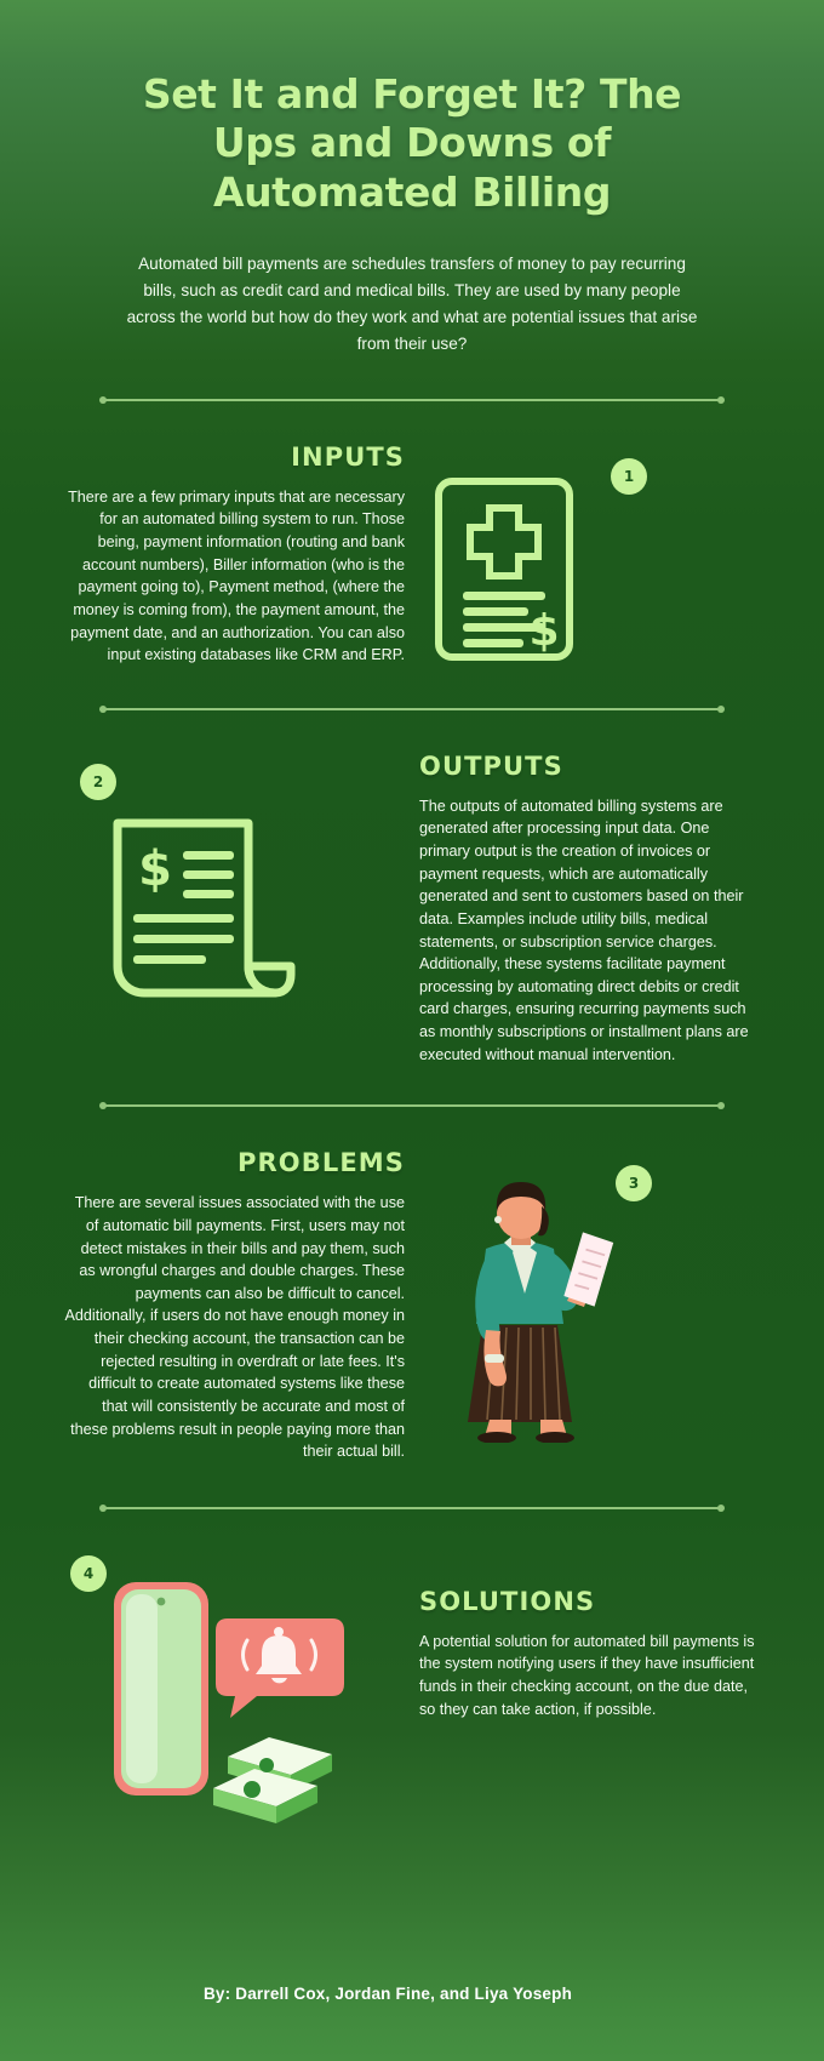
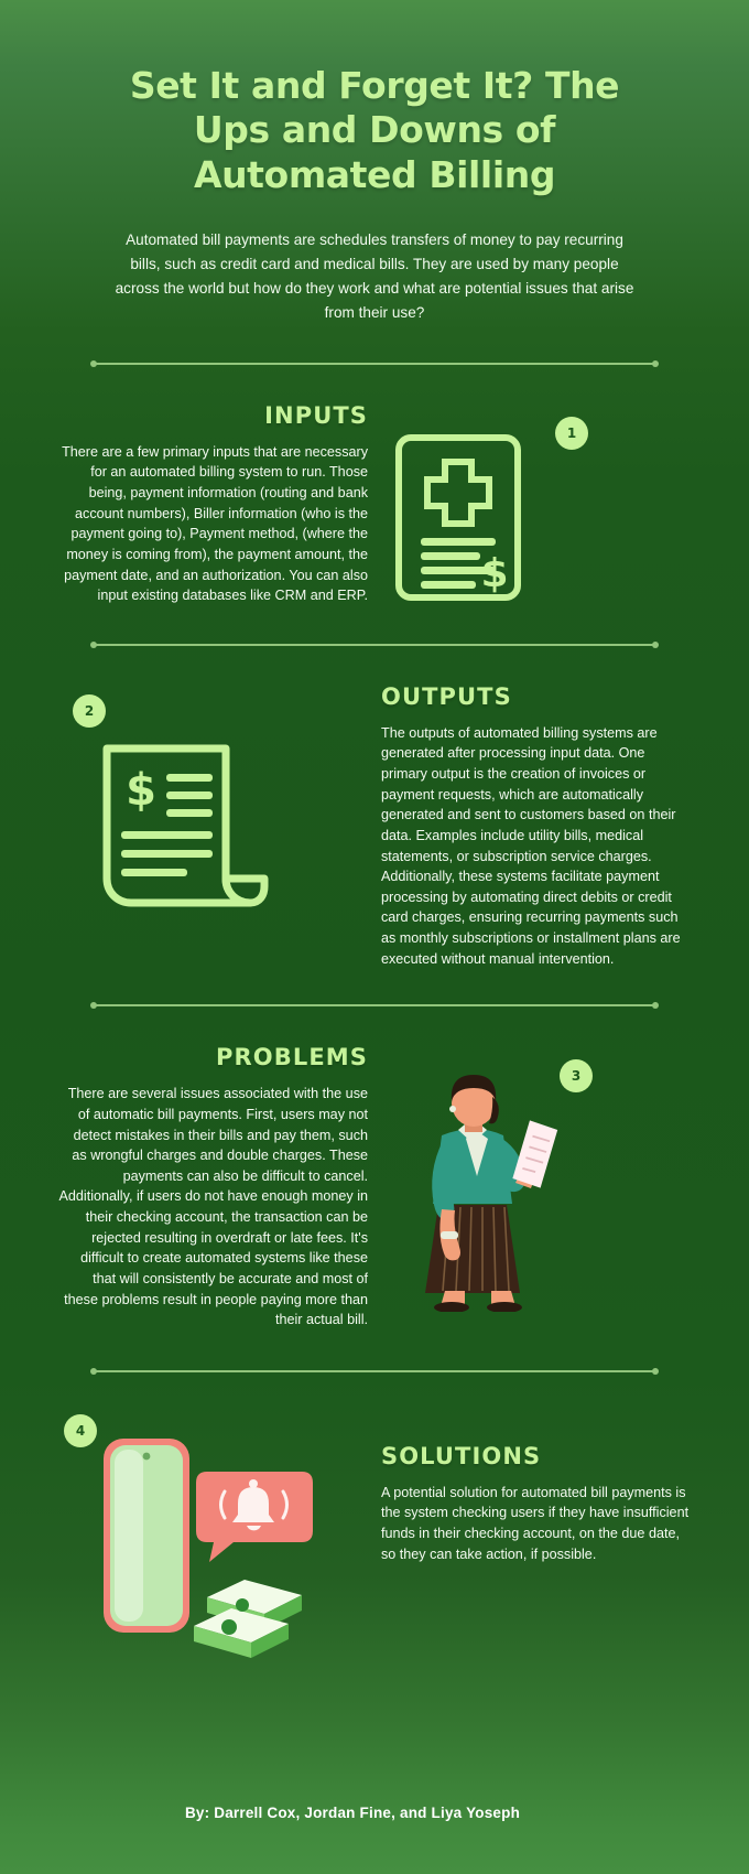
  Set It and Forget It? The Ups and Downs of Automated Billing
  Automated bill payments are schedules transfers of money to pay recurring bills, such as credit card and medical bills. They are used by many people across the world but how do they work and what are potential issues that arise from their use?
  INPUTS
  There are a few primary inputs that are necessary for an automated billing system to run. Those being, payment information (routing and bank account numbers), Biller information (who is the payment going to), Payment method, (where the money is coming from), the payment amount, the payment date, and an authorization. You can also input existing databases like CRM and ERP.
  1
  $
  2
  $
  OUTPUTS
  The outputs of automated billing systems are generated after processing input data. One primary output is the creation of invoices or payment requests, which are automatically generated and sent to customers based on their data. Examples include utility bills, medical statements, or subscription service charges. Additionally, these systems facilitate payment processing by automating direct debits or credit card charges, ensuring recurring payments such as monthly subscriptions or installment plans are executed without manual intervention.
  PROBLEMS
  There are several issues associated with the use of automatic bill payments. First, users may not detect mistakes in their bills and pay them, such as wrongful charges and double charges. These payments can also be difficult to cancel. Additionally, if users do not have enough money in their checking account, the transaction can be rejected resulting in overdraft or late fees. It's difficult to create automated systems like these that will consistently be accurate and most of these problems result in people paying more than their actual bill.
  3
  4
  SOLUTIONS
- A potential solution for automated bill payments is the system notifying users if they have insufficient funds in their checking account, on the due date, so they can take action, if possible.
+ A potential solution for automated bill payments is the system checking users if they have insufficient funds in their checking account, on the due date, so they can take action, if possible.
  By: Darrell Cox, Jordan Fine, and Liya Yoseph
